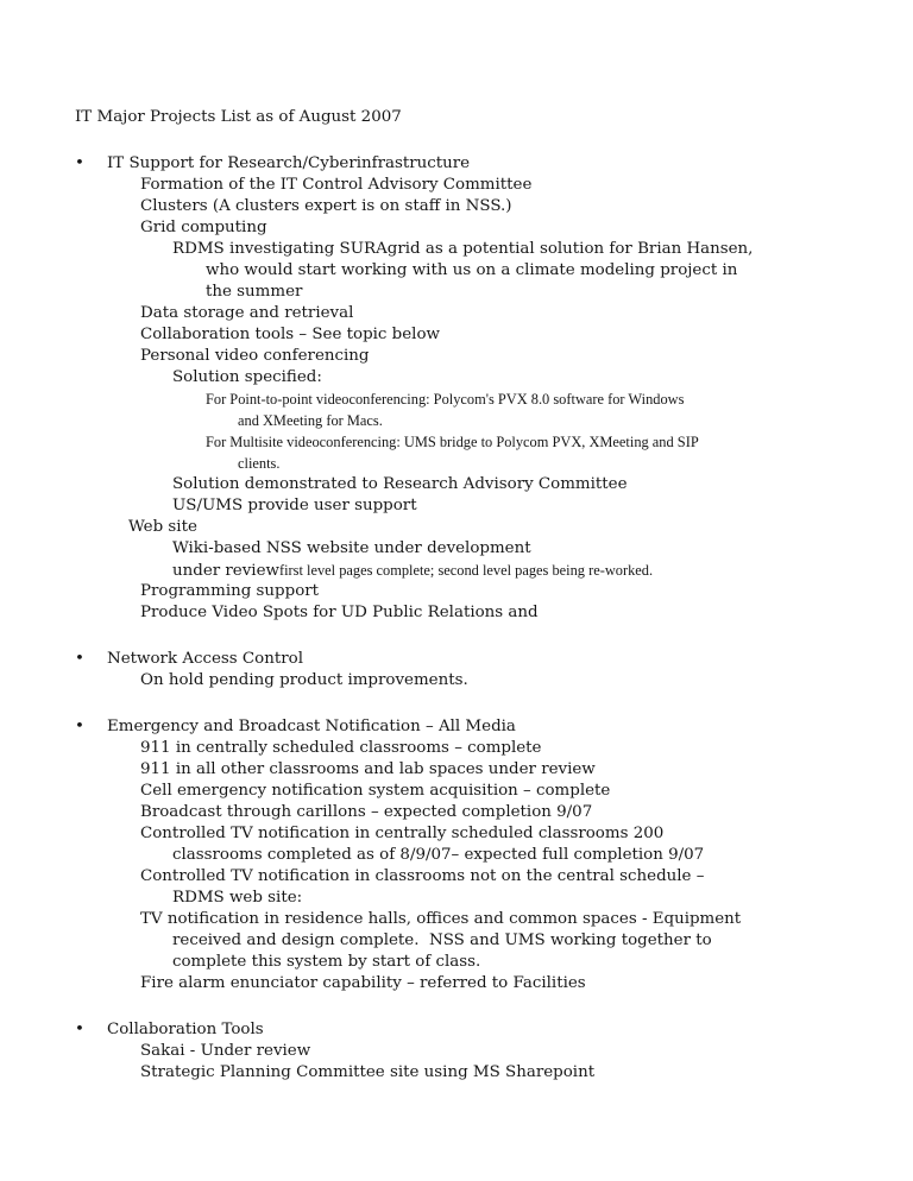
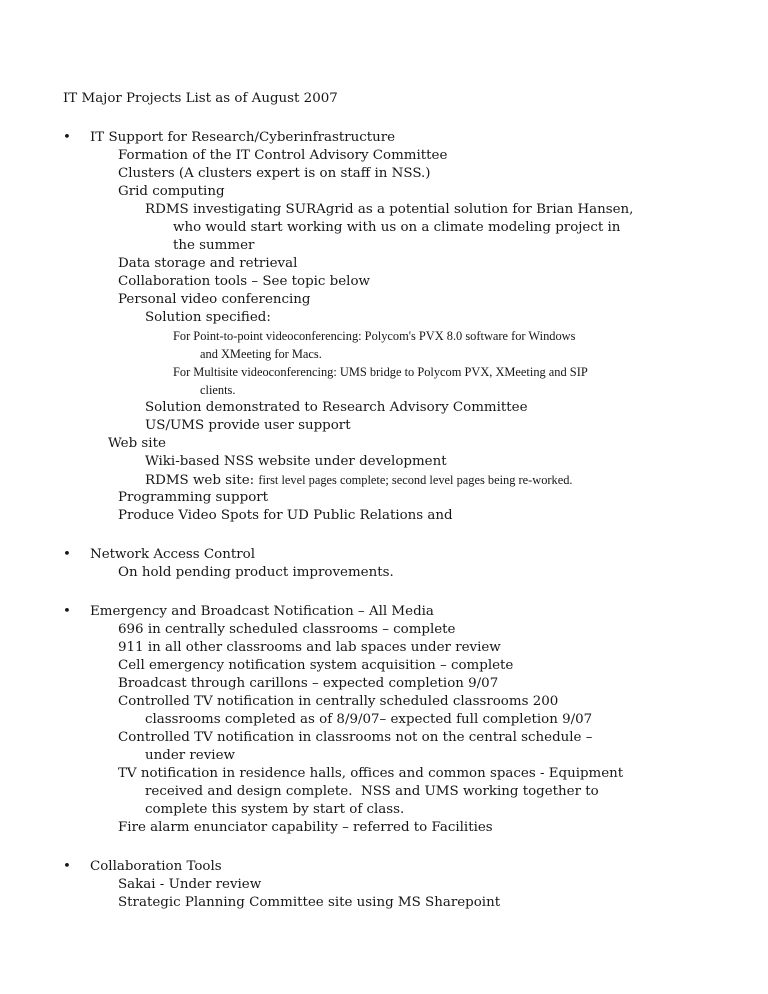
  IT Major Projects List as of August 2007
  •
  IT Support for Research/Cyberinfrastructure
  Formation of the IT Control Advisory Committee
  Clusters (A clusters expert is on staff in NSS.)
  Grid computing
  RDMS investigating SURAgrid as a potential solution for Brian Hansen,
  who would start working with us on a climate modeling project in
  the summer
  Data storage and retrieval
  Collaboration tools – See topic below
  Personal video conferencing
  Solution specified:
  For Point-to-point videoconferencing: Polycom's PVX 8.0 software for Windows
  and XMeeting for Macs.
  For Multisite videoconferencing: UMS bridge to Polycom PVX, XMeeting and SIP
  clients.
  Solution demonstrated to Research Advisory Committee
  US/UMS provide user support
  Web site
  Wiki-based NSS website under development
- under reviewfirst level pages complete; second level pages being re-worked.
+ RDMS web site: first level pages complete; second level pages being re-worked.
  Programming support
  Produce Video Spots for UD Public Relations and
  •
  Network Access Control
  On hold pending product improvements.
  •
  Emergency and Broadcast Notification – All Media
- 911 in centrally scheduled classrooms – complete
+ 696 in centrally scheduled classrooms – complete
  911 in all other classrooms and lab spaces under review
  Cell emergency notification system acquisition – complete
  Broadcast through carillons – expected completion 9/07
  Controlled TV notification in centrally scheduled classrooms 200
  classrooms completed as of 8/9/07– expected full completion 9/07
  Controlled TV notification in classrooms not on the central schedule –
- RDMS web site:
+ under review
  TV notification in residence halls, offices and common spaces - Equipment
  received and design complete. NSS and UMS working together to
  complete this system by start of class.
  Fire alarm enunciator capability – referred to Facilities
  •
  Collaboration Tools
  Sakai - Under review
  Strategic Planning Committee site using MS Sharepoint
